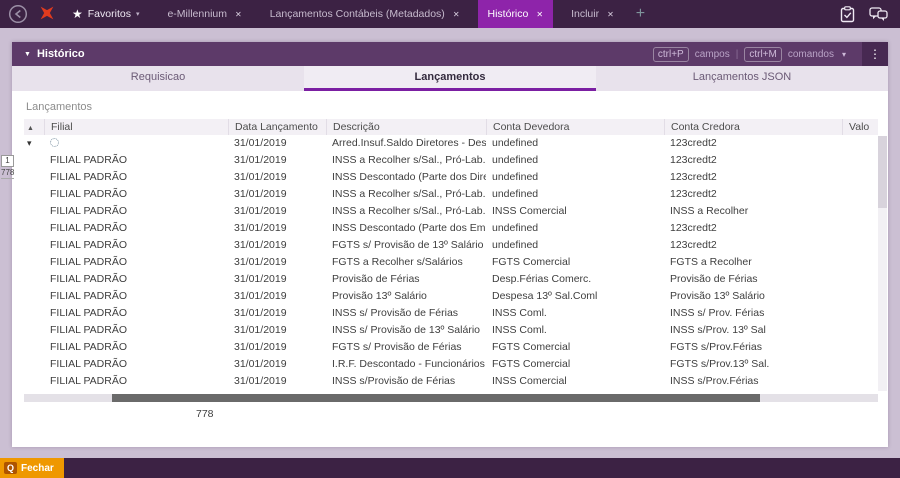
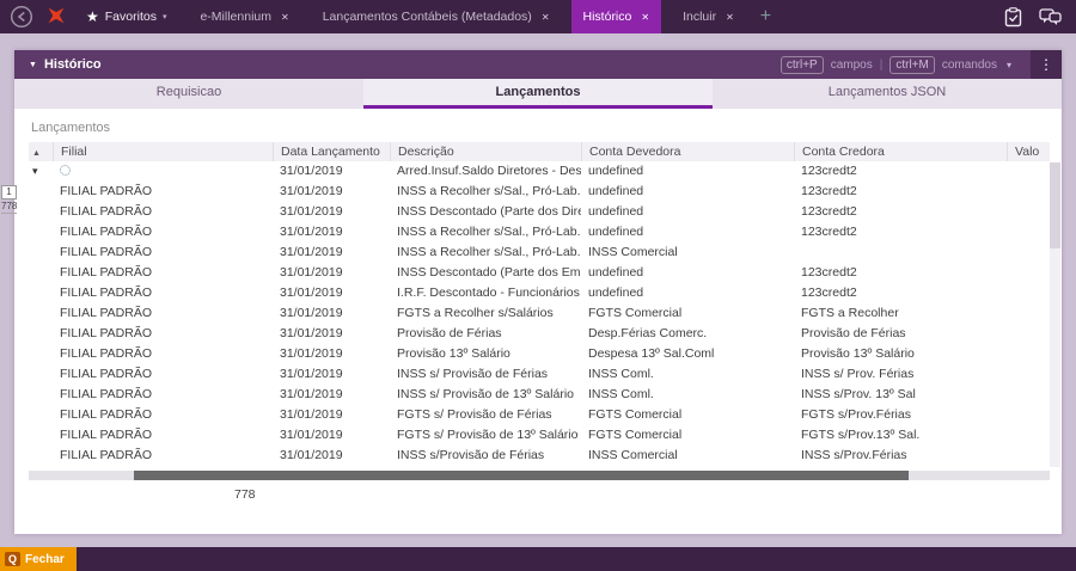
  ★
  Favoritos
  e-Millennium
  ✕
  Lançamentos Contábeis (Metadados)
  ✕
  Histórico
  ✕
  Incluir
  ✕
  +
  1
  778
  Histórico
  ctrl+P
  campos
  |
  ctrl+M
  comandos
  ▾
  ⋮
  Requisicao
  Lançamentos
  Lançamentos JSON
  Lançamentos
  Filial
  Data Lançamento
  Descrição
  Conta Devedora
  Conta Credora
  Valo
  ▾
  31/01/2019
  Arred.Insuf.Saldo Diretores - Des
  undefined
  123credt2
  FILIAL PADRÃO
  31/01/2019
  INSS a Recolher s/Sal., Pró-Lab.
  undefined
  123credt2
  FILIAL PADRÃO
  31/01/2019
  INSS Descontado (Parte dos Dir
  undefined
  123credt2
  FILIAL PADRÃO
  31/01/2019
  INSS a Recolher s/Sal., Pró-Lab.
  undefined
  123credt2
  FILIAL PADRÃO
  31/01/2019
  INSS a Recolher s/Sal., Pró-Lab.
  INSS Comercial
- INSS a Recolher
  FILIAL PADRÃO
  31/01/2019
  INSS Descontado (Parte dos Em
  undefined
  123credt2
  FILIAL PADRÃO
  31/01/2019
- FGTS s/ Provisão de 13º Salário
+ I.R.F. Descontado - Funcionários
  undefined
  123credt2
  FILIAL PADRÃO
  31/01/2019
  FGTS a Recolher s/Salários
  FGTS Comercial
  FGTS a Recolher
  FILIAL PADRÃO
  31/01/2019
  Provisão de Férias
  Desp.Férias Comerc.
  Provisão de Férias
  FILIAL PADRÃO
  31/01/2019
  Provisão 13º Salário
  Despesa 13º Sal.Coml
  Provisão 13º Salário
  FILIAL PADRÃO
  31/01/2019
  INSS s/ Provisão de Férias
  INSS Coml.
  INSS s/ Prov. Férias
  FILIAL PADRÃO
  31/01/2019
  INSS s/ Provisão de 13º Salário
  INSS Coml.
  INSS s/Prov. 13º Sal
  FILIAL PADRÃO
  31/01/2019
  FGTS s/ Provisão de Férias
  FGTS Comercial
  FGTS s/Prov.Férias
  FILIAL PADRÃO
  31/01/2019
- I.R.F. Descontado - Funcionários
+ FGTS s/ Provisão de 13º Salário
  FGTS Comercial
  FGTS s/Prov.13º Sal.
  FILIAL PADRÃO
  31/01/2019
  INSS s/Provisão de Férias
  INSS Comercial
  INSS s/Prov.Férias
  778
  Q
  Fechar
